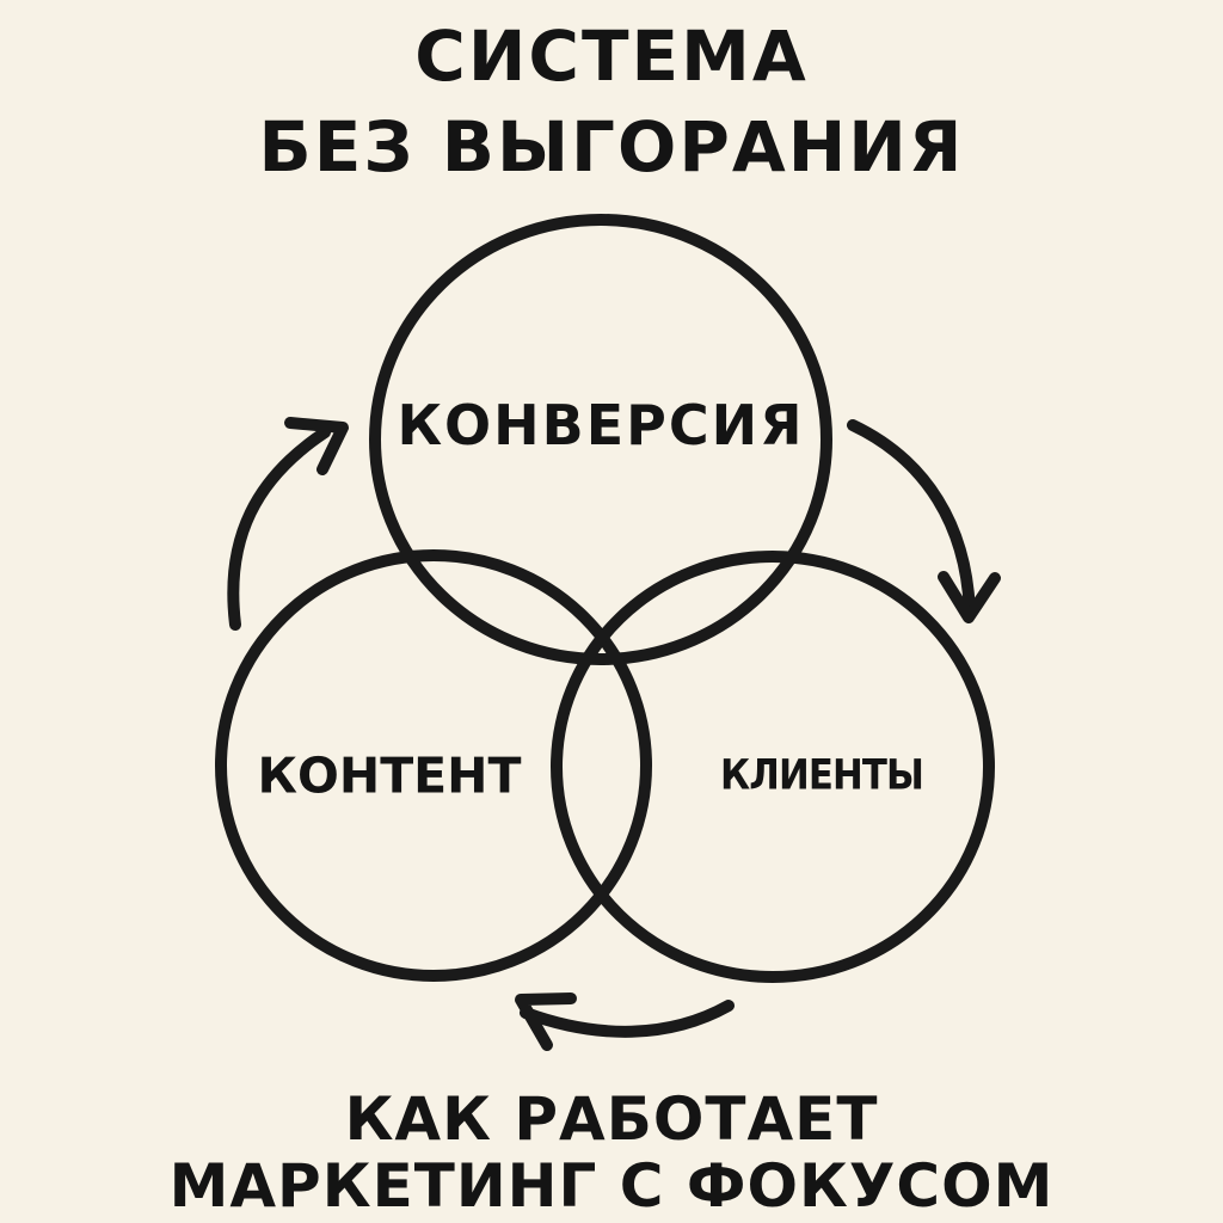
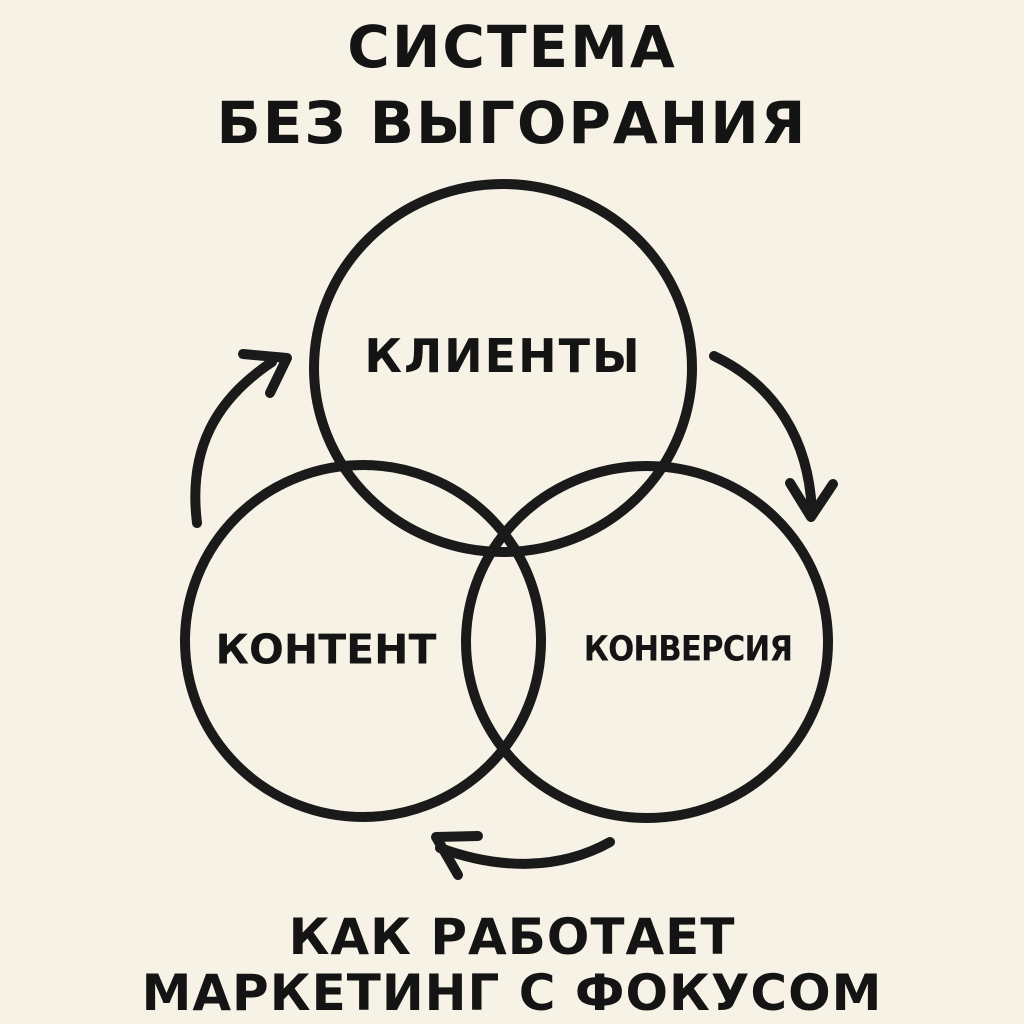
  СИСТЕМА
  БЕЗ ВЫГОРАНИЯ
- КОНВЕРСИЯ
+ КЛИЕНТЫ
  КОНТЕНТ
- КЛИЕНТЫ
+ КОНВЕРСИЯ
  КАК РАБОТАЕТ
  МАРКЕТИНГ С ФОКУСОМ
